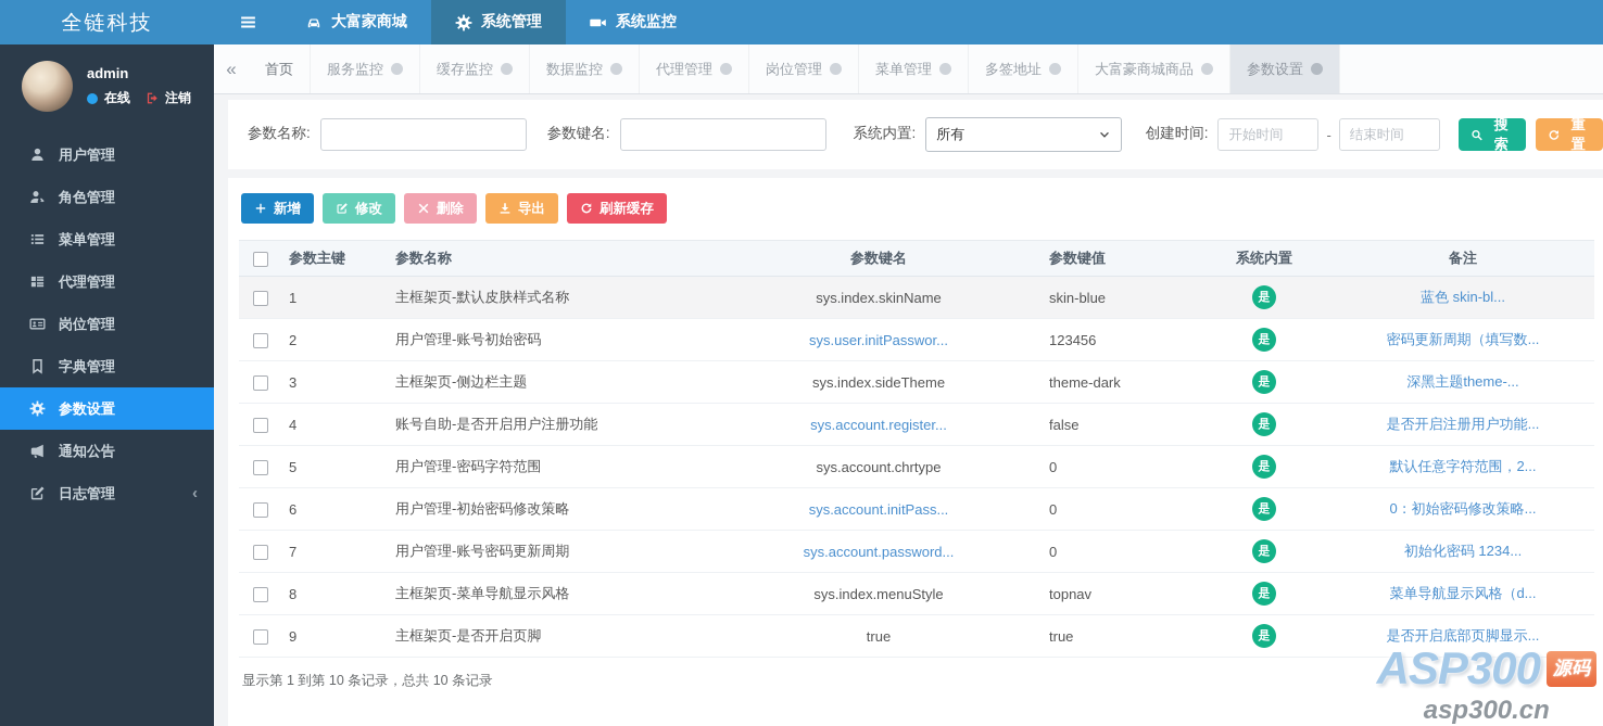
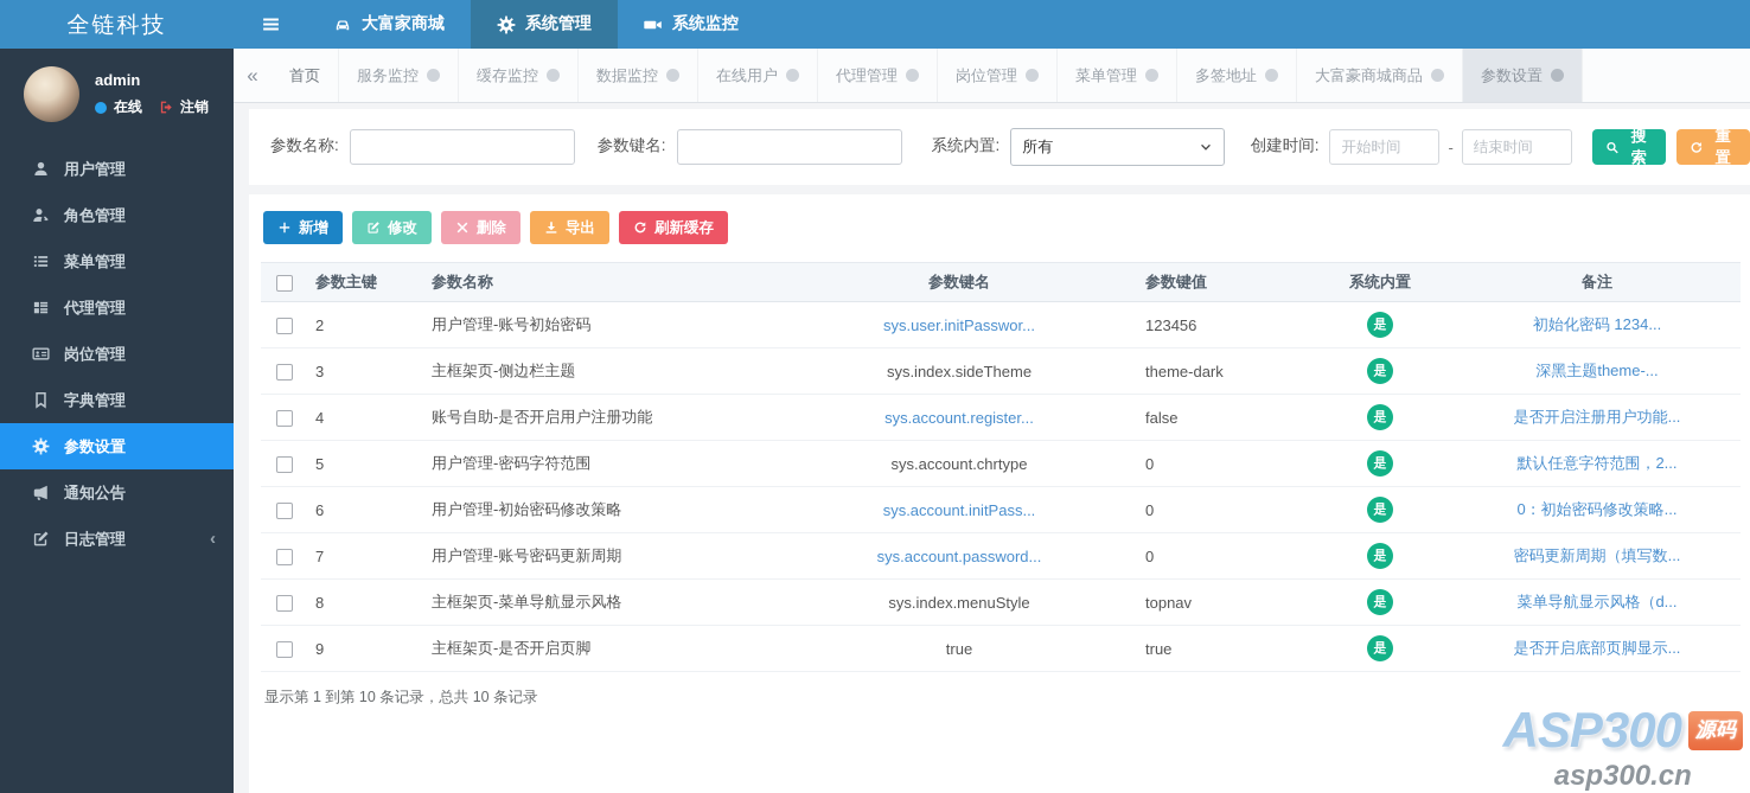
  全链科技
  大富家商城
  系统管理
  系统监控
  admin
  在线
  注销
  用户管理
  角色管理
  菜单管理
  代理管理
  岗位管理
  字典管理
  参数设置
  通知公告
  日志管理
  ‹
  «
  首页
  服务监控
  缓存监控
  数据监控
+ 在线用户
  代理管理
  岗位管理
  菜单管理
  多签地址
  大富豪商城商品
  参数设置
  参数名称:
  参数键名:
  系统内置:
  所有
  创建时间:
  开始时间
  -
  结束时间
  搜索
  重置
  新增
  修改
  删除
  导出
  刷新缓存
  	参数主键	参数名称	参数键名	参数键值	系统内置	备注
- 	1	主框架页-默认皮肤样式名称	sys.index.skinName	skin-blue	是	蓝色 skin-bl...
- 	2	用户管理-账号初始密码	sys.user.initPasswor...	123456	是	密码更新周期（填写数...
+ 	2	用户管理-账号初始密码	sys.user.initPasswor...	123456	是	初始化密码 1234...
  	3	主框架页-侧边栏主题	sys.index.sideTheme	theme-dark	是	深黑主题theme-...
  	4	账号自助-是否开启用户注册功能	sys.account.register...	false	是	是否开启注册用户功能...
  	5	用户管理-密码字符范围	sys.account.chrtype	0	是	默认任意字符范围，2...
  	6	用户管理-初始密码修改策略	sys.account.initPass...	0	是	0：初始密码修改策略...
- 	7	用户管理-账号密码更新周期	sys.account.password...	0	是	初始化密码 1234...
+ 	7	用户管理-账号密码更新周期	sys.account.password...	0	是	密码更新周期（填写数...
  	8	主框架页-菜单导航显示风格	sys.index.menuStyle	topnav	是	菜单导航显示风格（d...
  	9	主框架页-是否开启页脚	true	true	是	是否开启底部页脚显示...
  显示第 1 到第 10 条记录，总共 10 条记录
  ASP300
  源码
  asp300.cn
